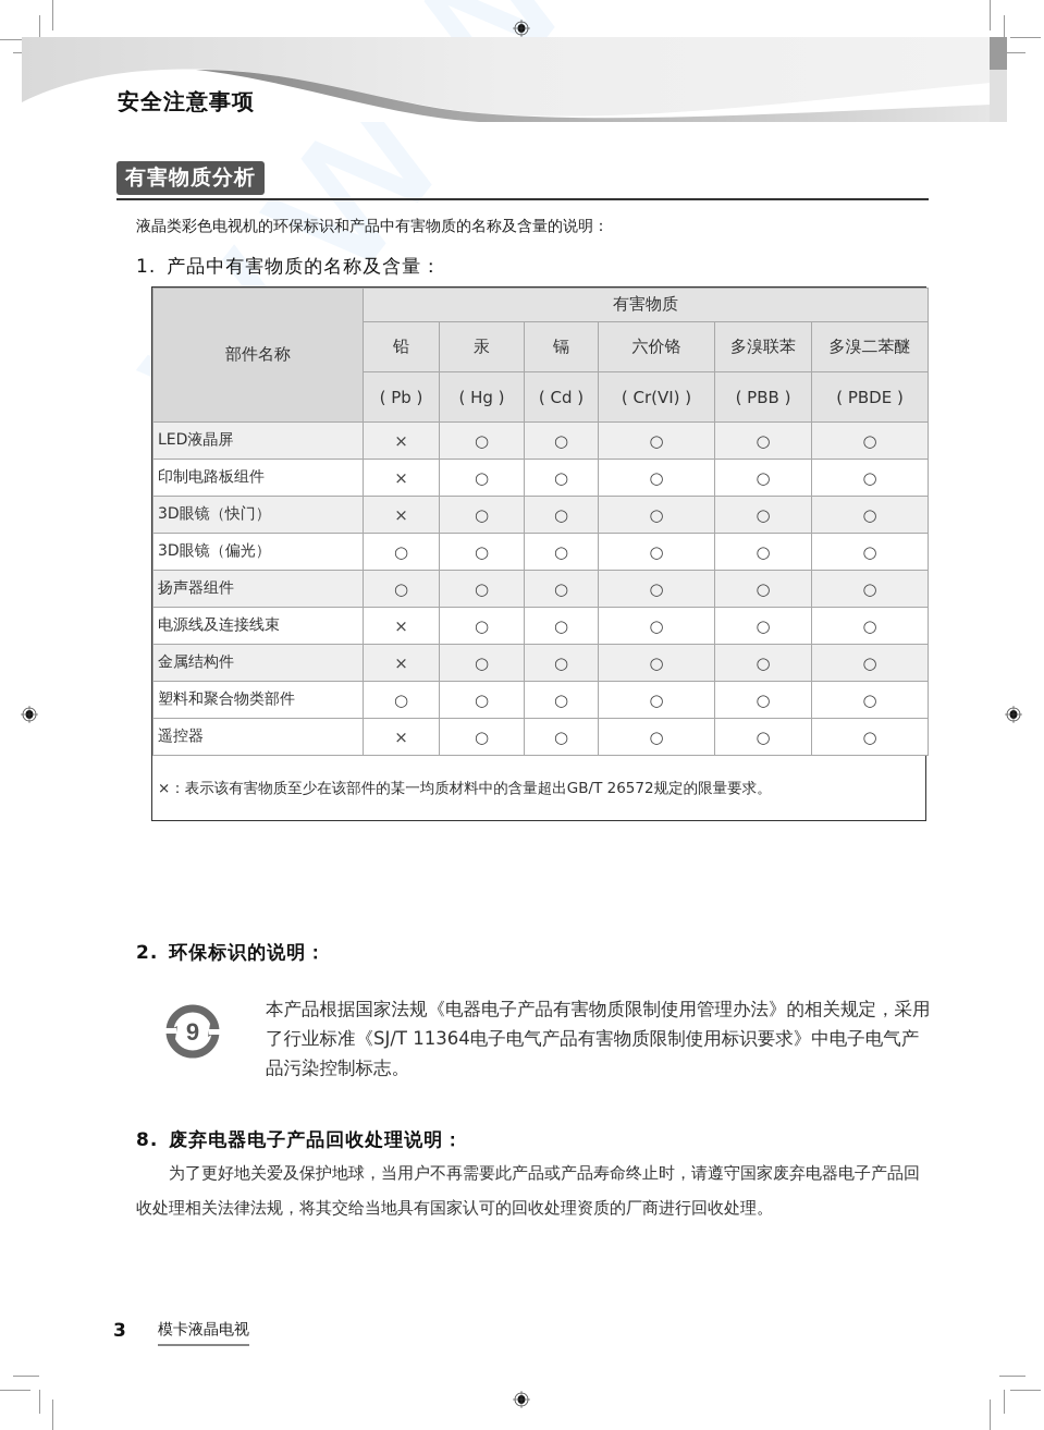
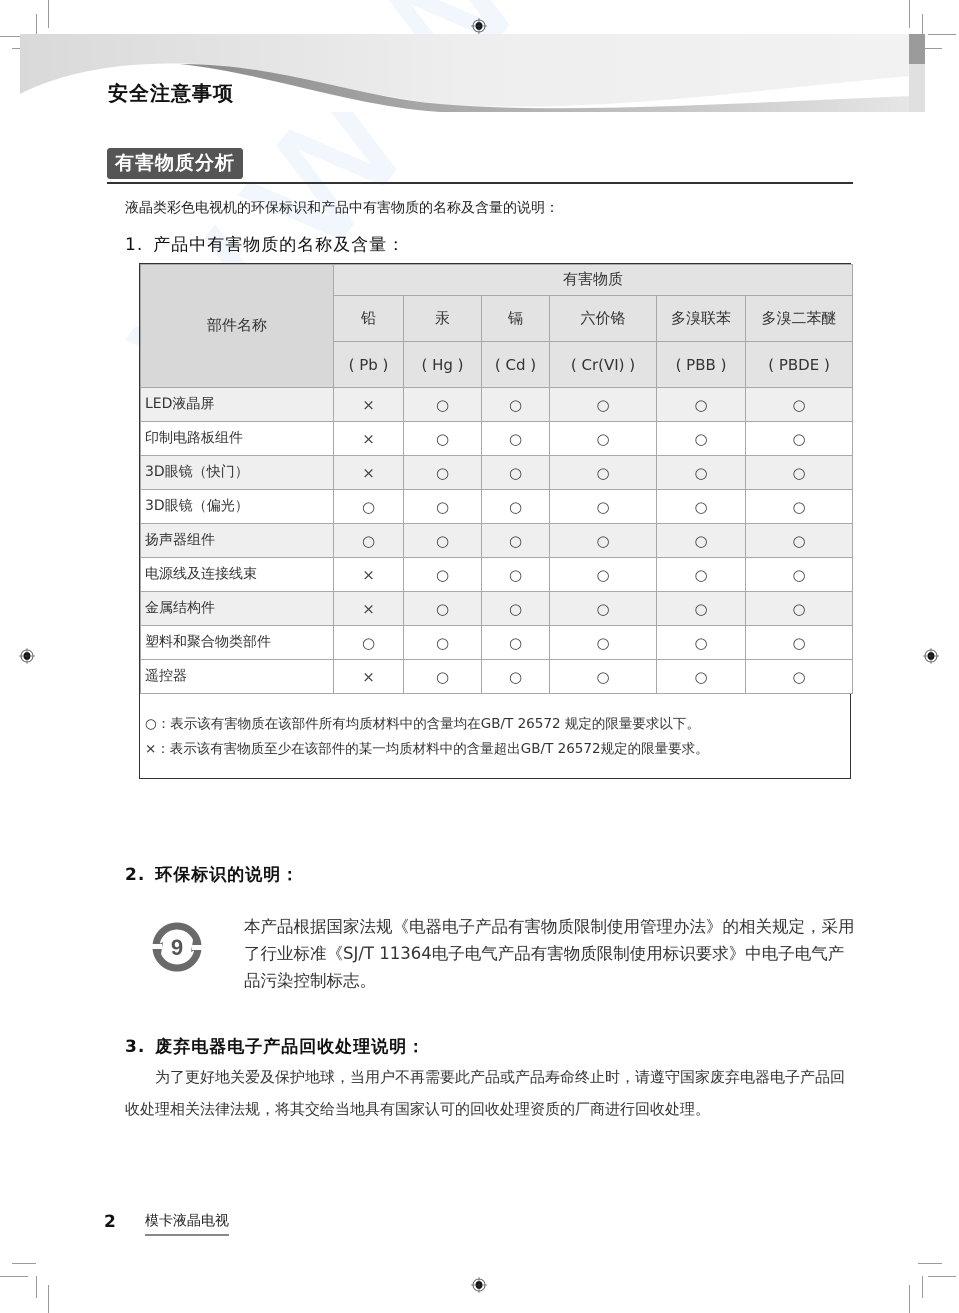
  安全注意事项
  有害物质分析
  液晶类彩色电视机的环保标识和产品中有害物质的名称及含量的说明：
  1. 产品中有害物质的名称及含量：
  部件名称	有害物质
  铅	汞	镉	六价铬	多溴联苯	多溴二苯醚
  ( Pb )	( Hg )	( Cd )	( Cr(VI) )	( PBB )	( PBDE )
  LED液晶屏	×	○	○	○	○	○
  印制电路板组件	×	○	○	○	○	○
  3D眼镜（快门）	×	○	○	○	○	○
  3D眼镜（偏光）	○	○	○	○	○	○
  扬声器组件	○	○	○	○	○	○
  电源线及连接线束	×	○	○	○	○	○
  金属结构件	×	○	○	○	○	○
  塑料和聚合物类部件	○	○	○	○	○	○
  遥控器	×	○	○	○	○	○
+ ○：表示该有害物质在该部件所有均质材料中的含量均在GB/T 26572 规定的限量要求以下。
  ×：表示该有害物质至少在该部件的某一均质材料中的含量超出GB/T 26572规定的限量要求。
  2. 环保标识的说明：
  9
  本产品根据国家法规《电器电子产品有害物质限制使用管理办法》的相关规定，采用了行业标准《SJ/T 11364电子电气产品有害物质限制使用标识要求》中电子电气产品污染控制标志。
- 8. 废弃电器电子产品回收处理说明：
+ 3. 废弃电器电子产品回收处理说明：
  为了更好地关爱及保护地球，当用户不再需要此产品或产品寿命终止时，请遵守国家废弃电器电子产品回收处理相关法律法规，将其交给当地具有国家认可的回收处理资质的厂商进行回收处理。
- 3
+ 2
  模卡液晶电视
